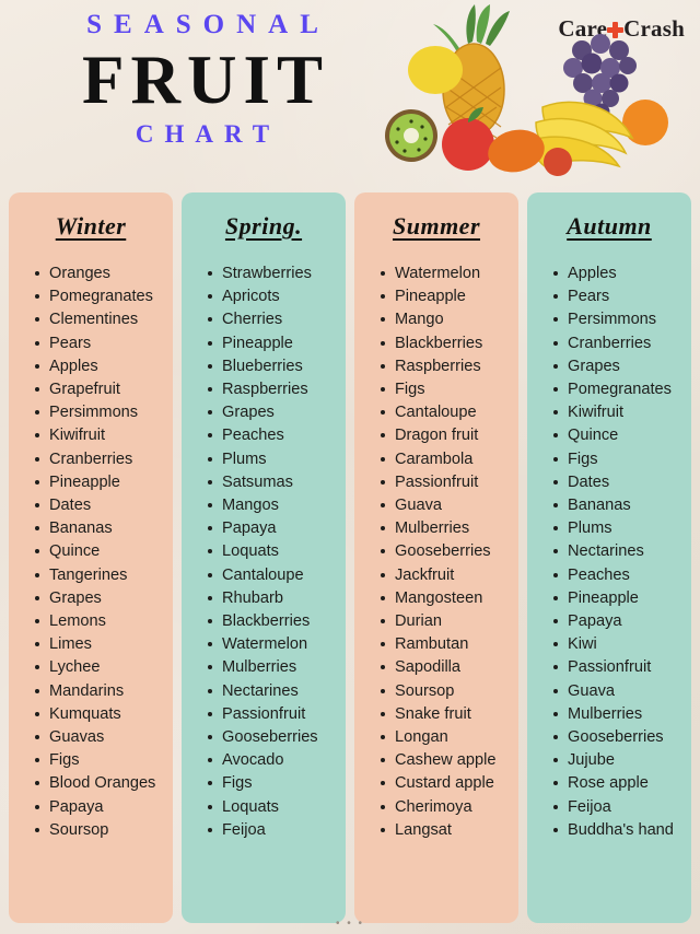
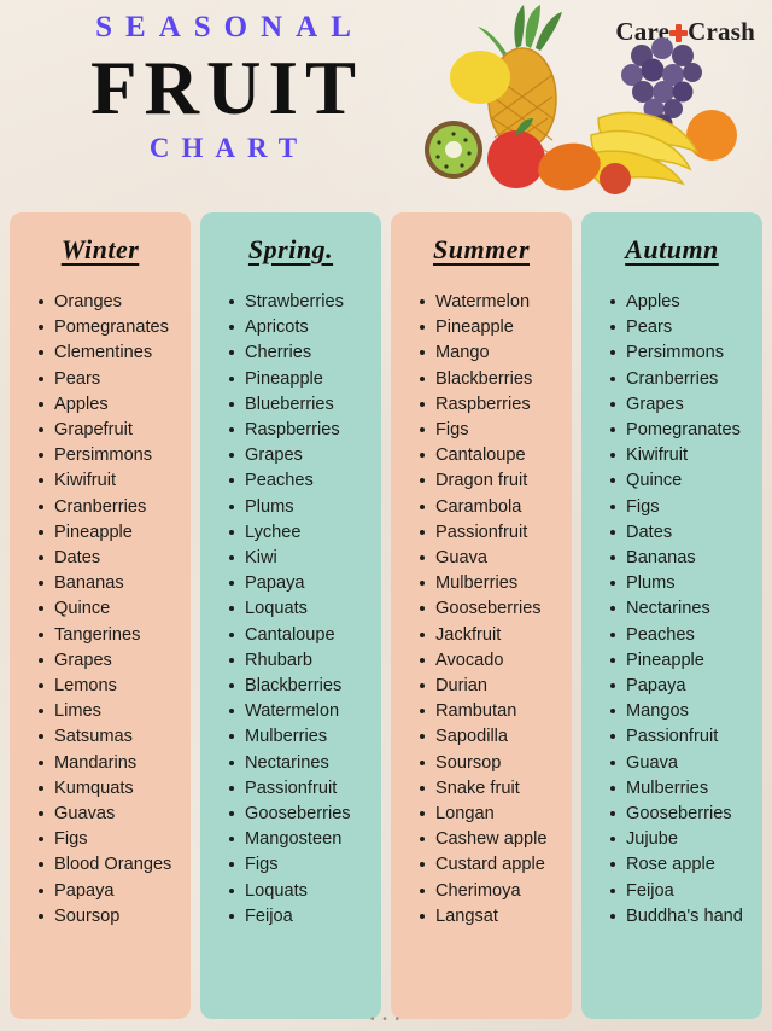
  SEASONAL
  FRUIT
  CHART
  Care Crash
  Winter
  Oranges
  Pomegranates
  Clementines
  Pears
  Apples
  Grapefruit
  Persimmons
  Kiwifruit
  Cranberries
  Pineapple
  Dates
  Bananas
  Quince
  Tangerines
  Grapes
  Lemons
  Limes
- Lychee
+ Satsumas
  Mandarins
  Kumquats
  Guavas
  Figs
  Blood Oranges
  Papaya
  Soursop
  Spring.
  Strawberries
  Apricots
  Cherries
  Pineapple
  Blueberries
  Raspberries
  Grapes
  Peaches
  Plums
- Satsumas
+ Lychee
- Mangos
+ Kiwi
  Papaya
  Loquats
  Cantaloupe
  Rhubarb
  Blackberries
  Watermelon
  Mulberries
  Nectarines
  Passionfruit
  Gooseberries
- Avocado
+ Mangosteen
  Figs
  Loquats
  Feijoa
  Summer
  Watermelon
  Pineapple
  Mango
  Blackberries
  Raspberries
  Figs
  Cantaloupe
  Dragon fruit
  Carambola
  Passionfruit
  Guava
  Mulberries
  Gooseberries
  Jackfruit
- Mangosteen
+ Avocado
  Durian
  Rambutan
  Sapodilla
  Soursop
  Snake fruit
  Longan
  Cashew apple
  Custard apple
  Cherimoya
  Langsat
  Autumn
  Apples
  Pears
  Persimmons
  Cranberries
  Grapes
  Pomegranates
  Kiwifruit
  Quince
  Figs
  Dates
  Bananas
  Plums
  Nectarines
  Peaches
  Pineapple
  Papaya
- Kiwi
+ Mangos
  Passionfruit
  Guava
  Mulberries
  Gooseberries
  Jujube
  Rose apple
  Feijoa
  Buddha's hand
  • • •
